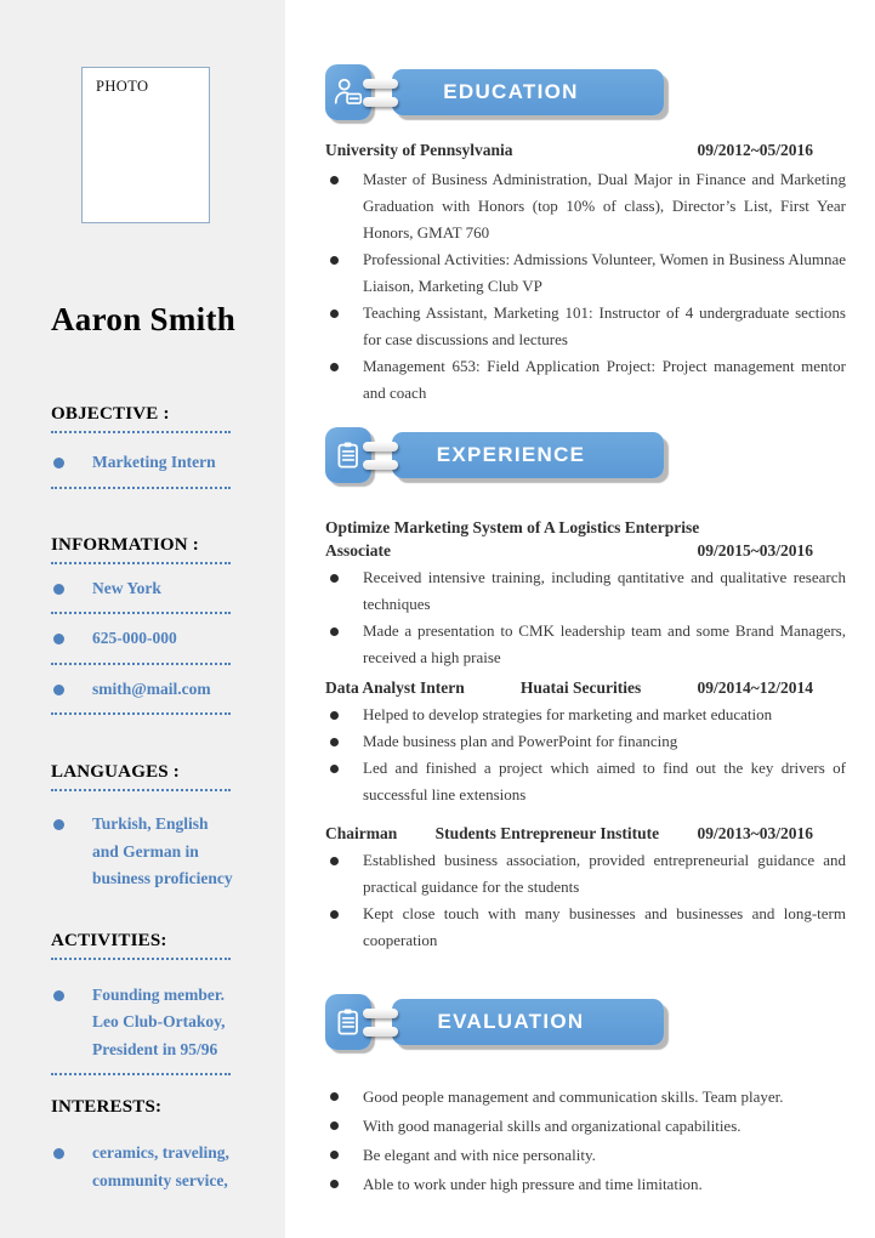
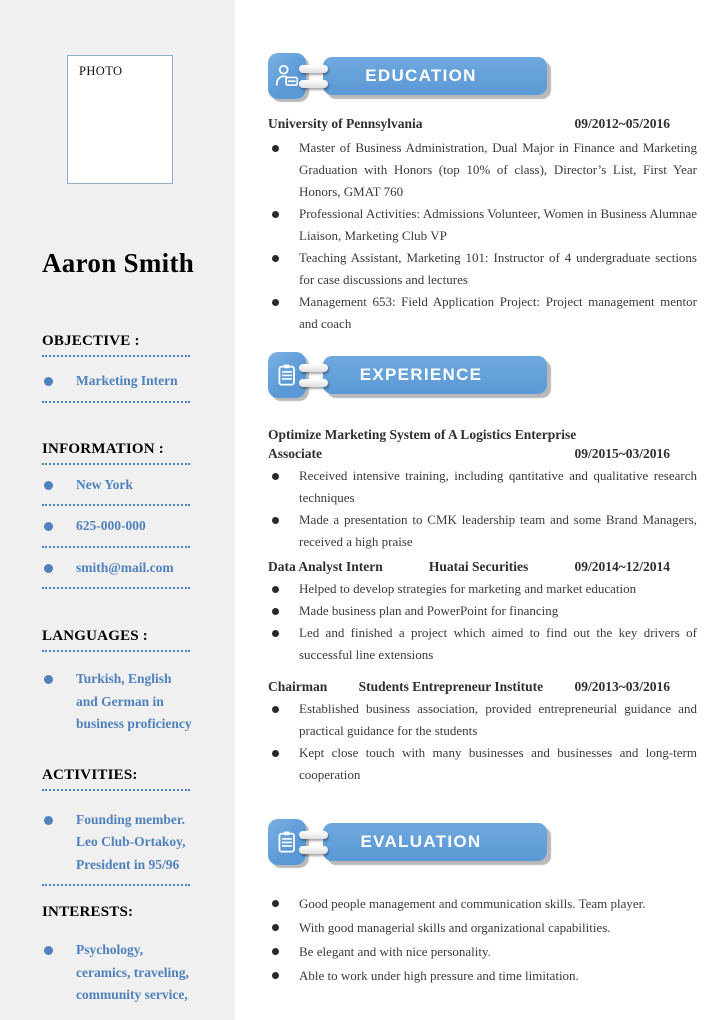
  PHOTO
  Aaron Smith
  OBJECTIVE :
  Marketing Intern
  INFORMATION :
  New York
  625-000-000
  smith@mail.com
  LANGUAGES :
  Turkish, English
  and German in
  business proficiency
  ACTIVITIES:
  Founding member.
  Leo Club-Ortakoy,
  President in 95/96
  INTERESTS:
+ Psychology,
  ceramics, traveling,
  community service,
  EDUCATION
  University of Pennsylvania
  09/2012~05/2016
  Master of Business Administration, Dual Major in Finance and Marketing Graduation with Honors (top 10% of class), Director’s List, First Year Honors, GMAT 760
  Professional Activities: Admissions Volunteer, Women in Business Alumnae Liaison, Marketing Club VP
  Teaching Assistant, Marketing 101: Instructor of 4 undergraduate sections for case discussions and lectures
  Management 653: Field Application Project: Project management mentor and coach
  EXPERIENCE
  Optimize Marketing System of A Logistics Enterprise
  Associate
  09/2015~03/2016
  Received intensive training, including qantitative and qualitative research techniques
  Made a presentation to CMK leadership team and some Brand Managers, received a high praise
  Data Analyst Intern
  Huatai Securities
  09/2014~12/2014
  Helped to develop strategies for marketing and market education
  Made business plan and PowerPoint for financing
  Led and finished a project which aimed to find out the key drivers of successful line extensions
  Chairman
  Students Entrepreneur Institute
  09/2013~03/2016
  Established business association, provided entrepreneurial guidance and practical guidance for the students
  Kept close touch with many businesses and businesses and long-term cooperation
  EVALUATION
  Good people management and communication skills. Team player.
  With good managerial skills and organizational capabilities.
  Be elegant and with nice personality.
  Able to work under high pressure and time limitation.
